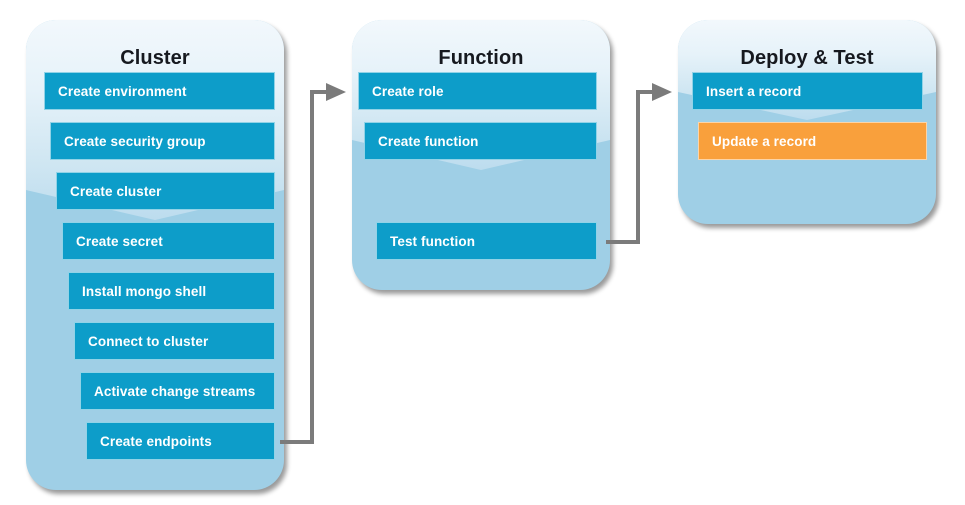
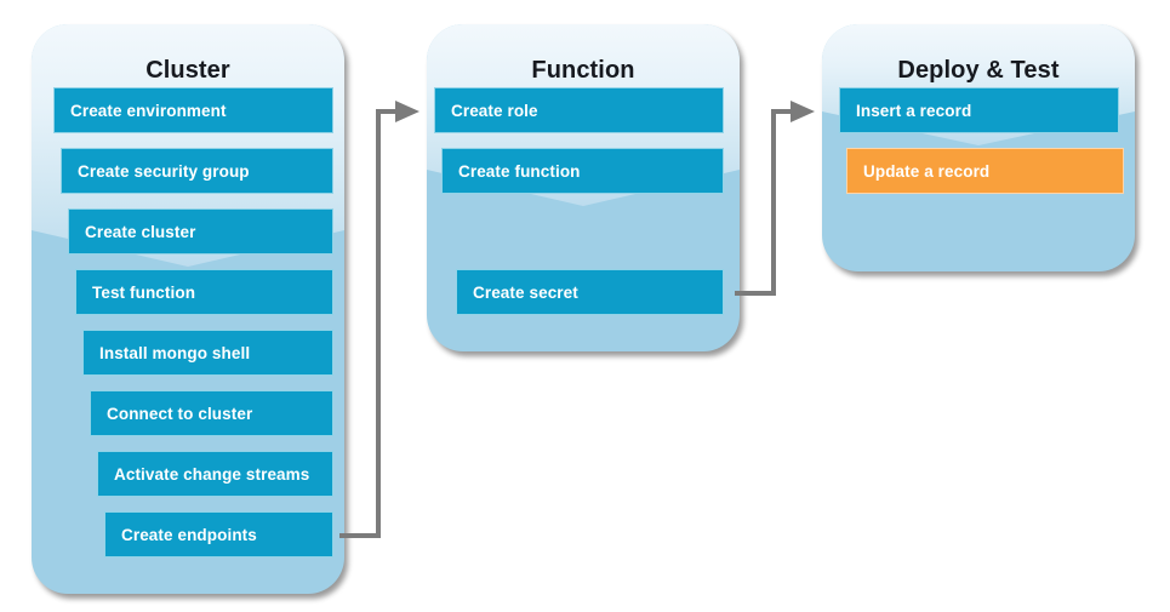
  Cluster
  Create environment
  Create security group
  Create cluster
- Create secret
+ Test function
  Install mongo shell
  Connect to cluster
  Activate change streams
  Create endpoints
  Function
  Create role
  Create function
- Test function
+ Create secret
  Deploy & Test
  Insert a record
  Update a record
